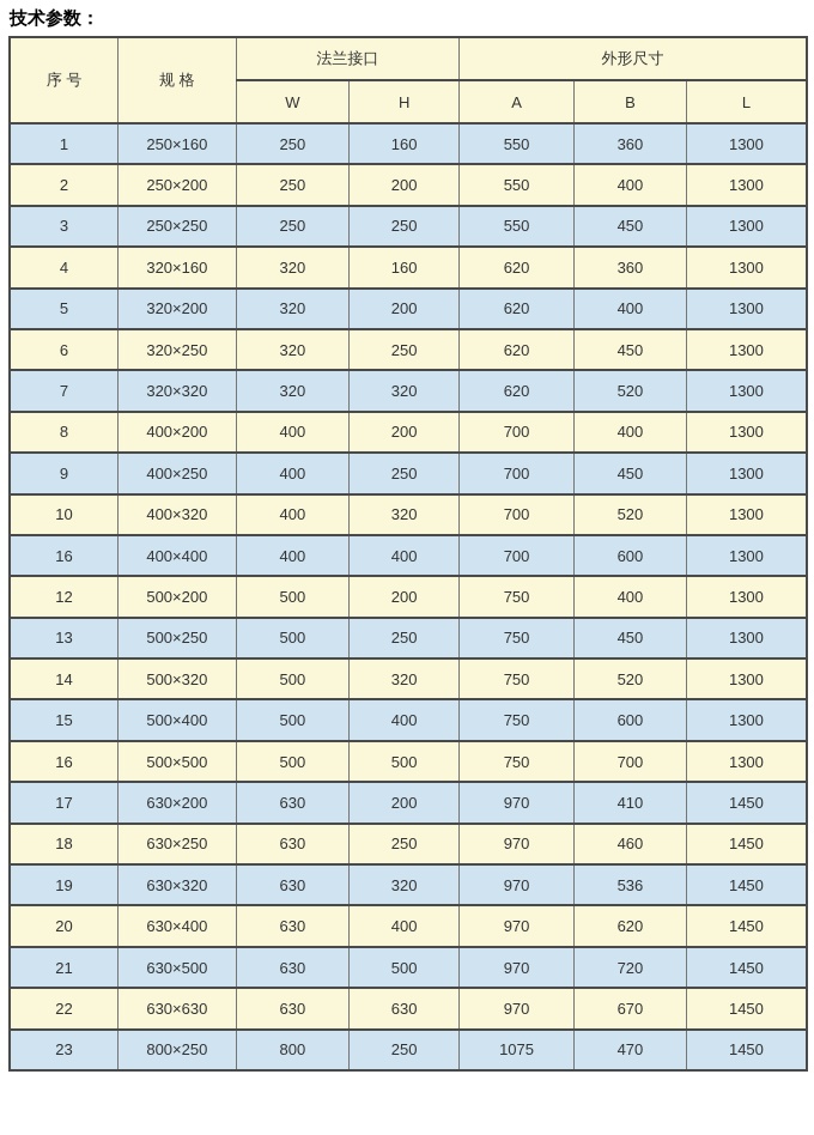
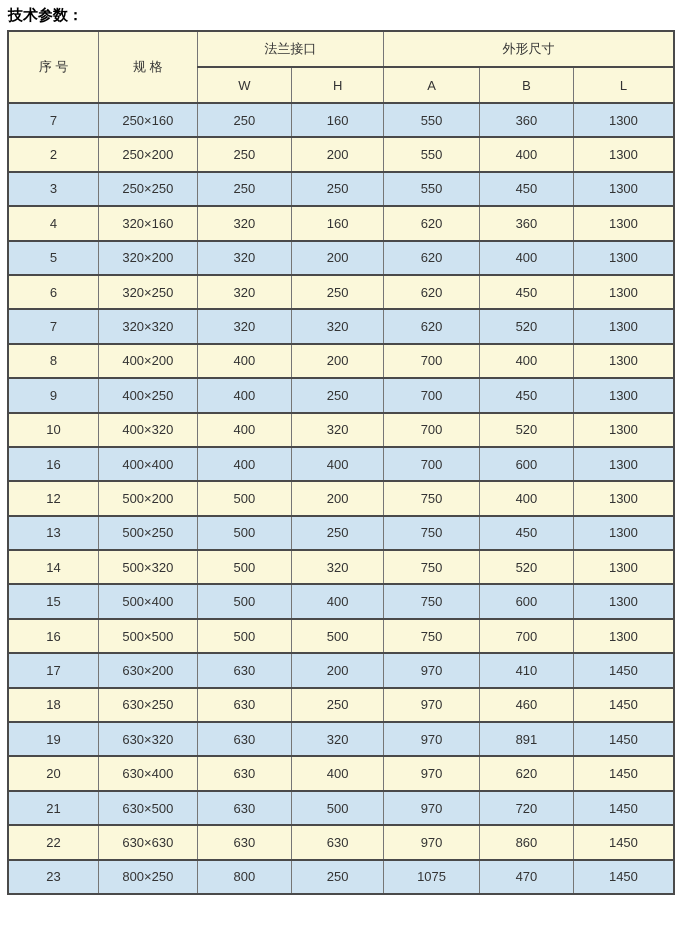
  技术参数：
  序 号	规 格	法兰接口	外形尺寸
  W	H	A	B	L
- 1	250×160	250	160	550	360	1300
+ 7	250×160	250	160	550	360	1300
  2	250×200	250	200	550	400	1300
  3	250×250	250	250	550	450	1300
  4	320×160	320	160	620	360	1300
  5	320×200	320	200	620	400	1300
  6	320×250	320	250	620	450	1300
  7	320×320	320	320	620	520	1300
  8	400×200	400	200	700	400	1300
  9	400×250	400	250	700	450	1300
  10	400×320	400	320	700	520	1300
  16	400×400	400	400	700	600	1300
  12	500×200	500	200	750	400	1300
  13	500×250	500	250	750	450	1300
  14	500×320	500	320	750	520	1300
  15	500×400	500	400	750	600	1300
  16	500×500	500	500	750	700	1300
  17	630×200	630	200	970	410	1450
  18	630×250	630	250	970	460	1450
- 19	630×320	630	320	970	536	1450
+ 19	630×320	630	320	970	891	1450
  20	630×400	630	400	970	620	1450
  21	630×500	630	500	970	720	1450
- 22	630×630	630	630	970	670	1450
+ 22	630×630	630	630	970	860	1450
  23	800×250	800	250	1075	470	1450
